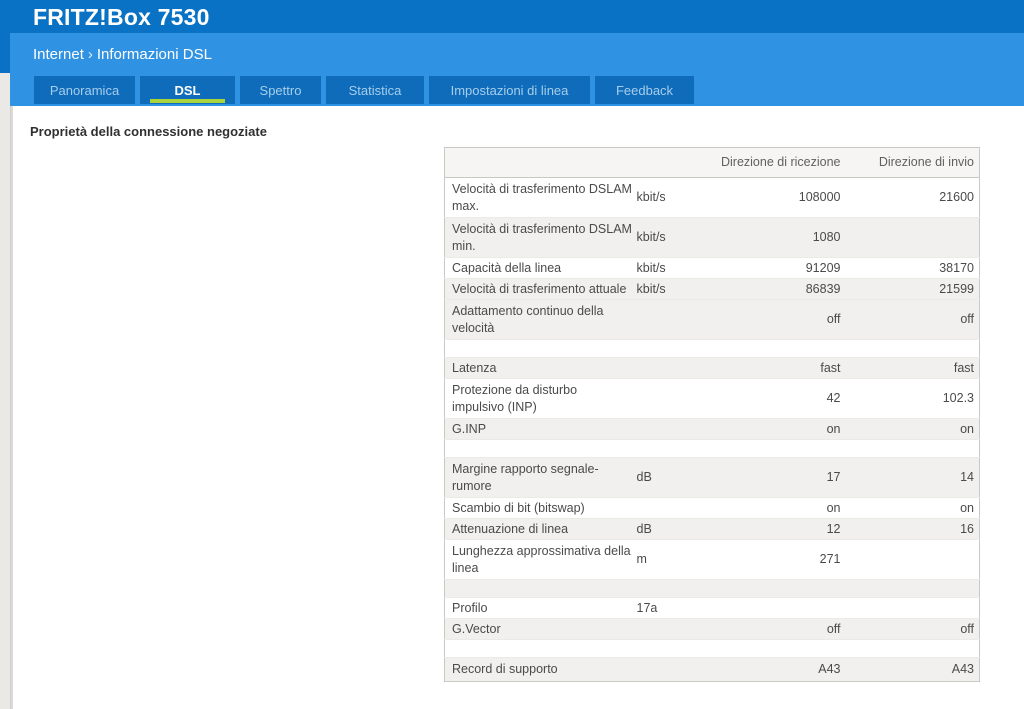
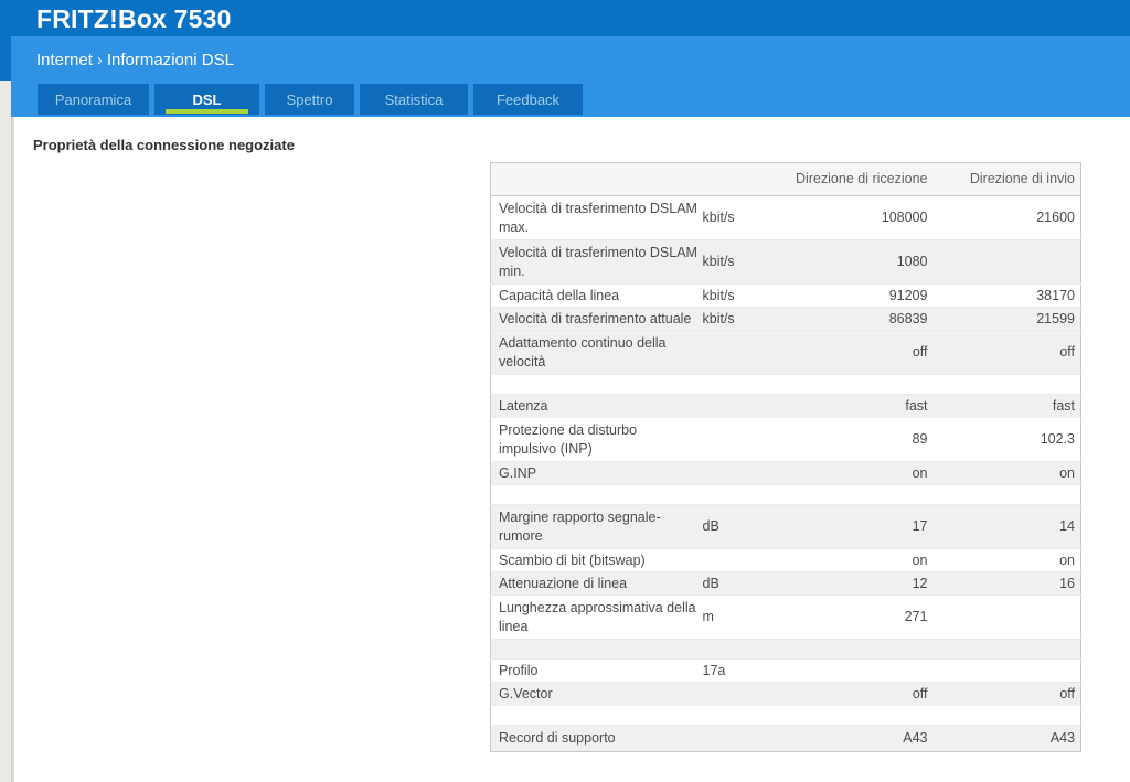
  FRITZ!Box 7530
  Internet › Informazioni DSL
  Panoramica
  DSL
  Spettro
  Statistica
- Impostazioni di linea
  Feedback
  Proprietà della connessione negoziate
  		Direzione di ricezione	Direzione di invio
  Velocità di trasferimento DSLAM max.	kbit/s	108000	21600
  Velocità di trasferimento DSLAM min.	kbit/s	1080
  Capacità della linea	kbit/s	91209	38170
  Velocità di trasferimento attuale	kbit/s	86839	21599
  Adattamento continuo della velocità		off	off
  Latenza		fast	fast
- Protezione da disturbo impulsivo (INP)		42	102.3
+ Protezione da disturbo impulsivo (INP)		89	102.3
  G.INP		on	on
  Margine rapporto segnale- rumore	dB	17	14
  Scambio di bit (bitswap)		on	on
  Attenuazione di linea	dB	12	16
  Lunghezza approssimativa della linea	m	271
  Profilo	17a
  G.Vector		off	off
  Record di supporto		A43	A43
